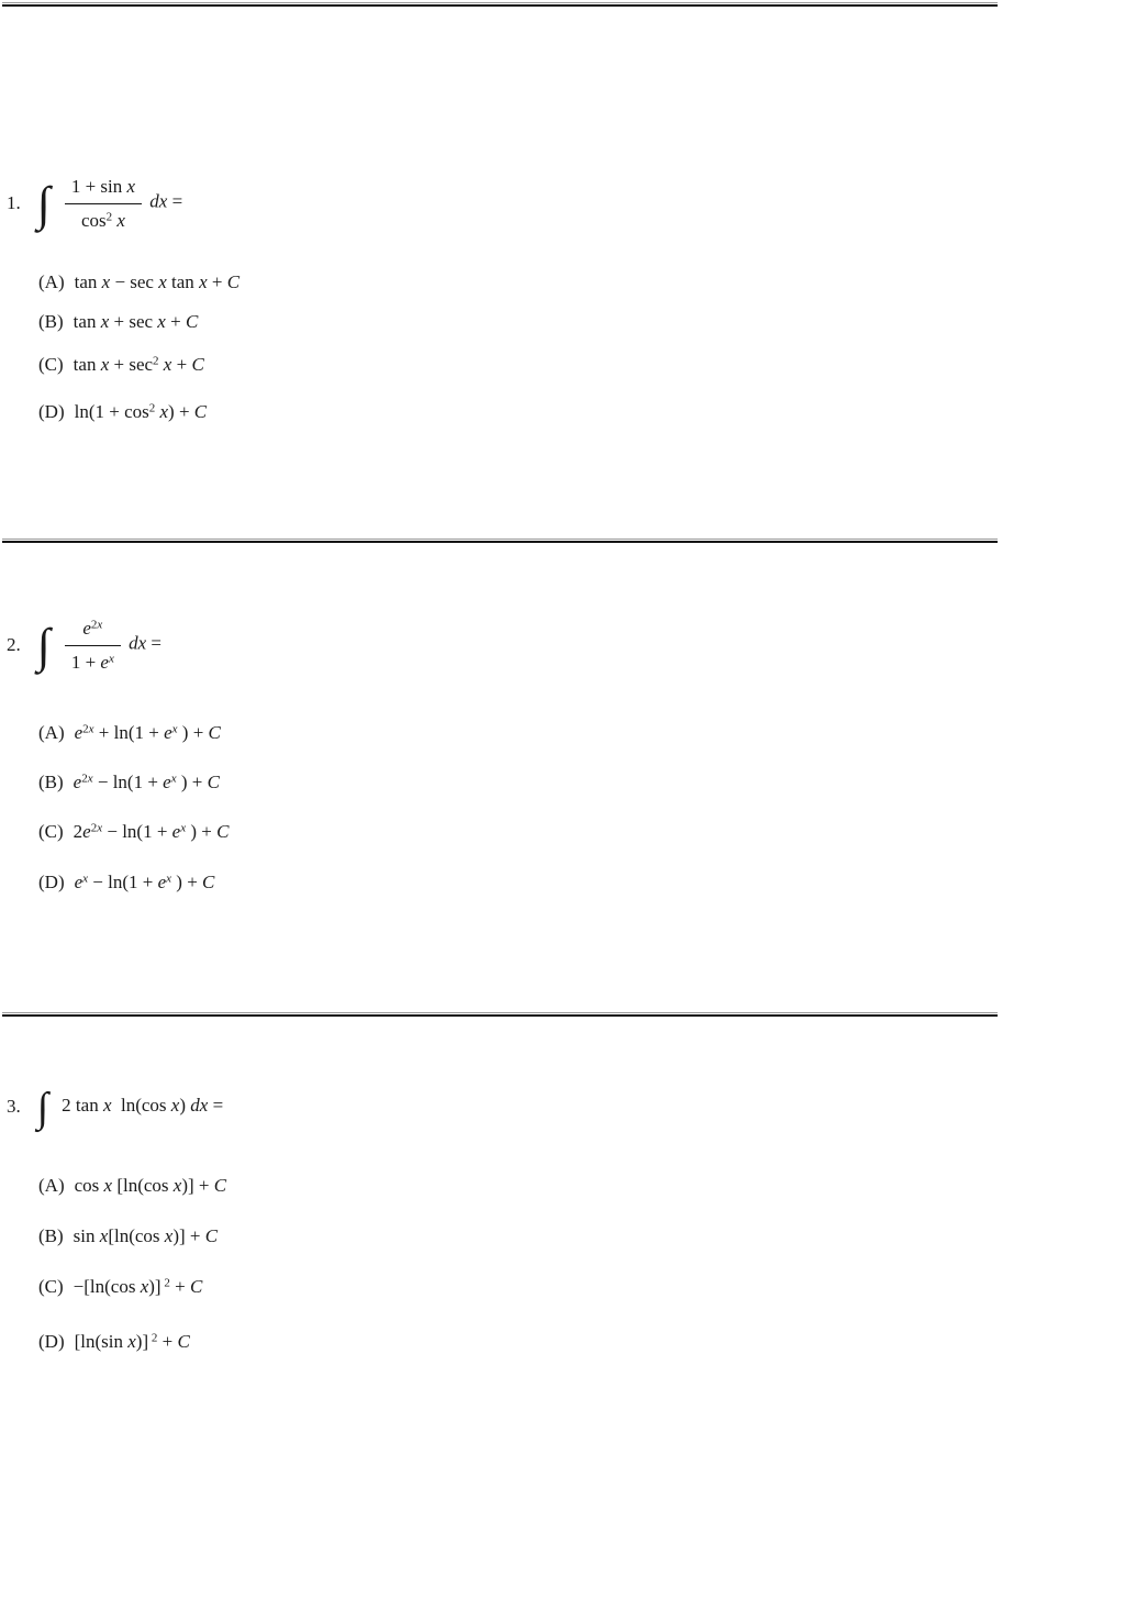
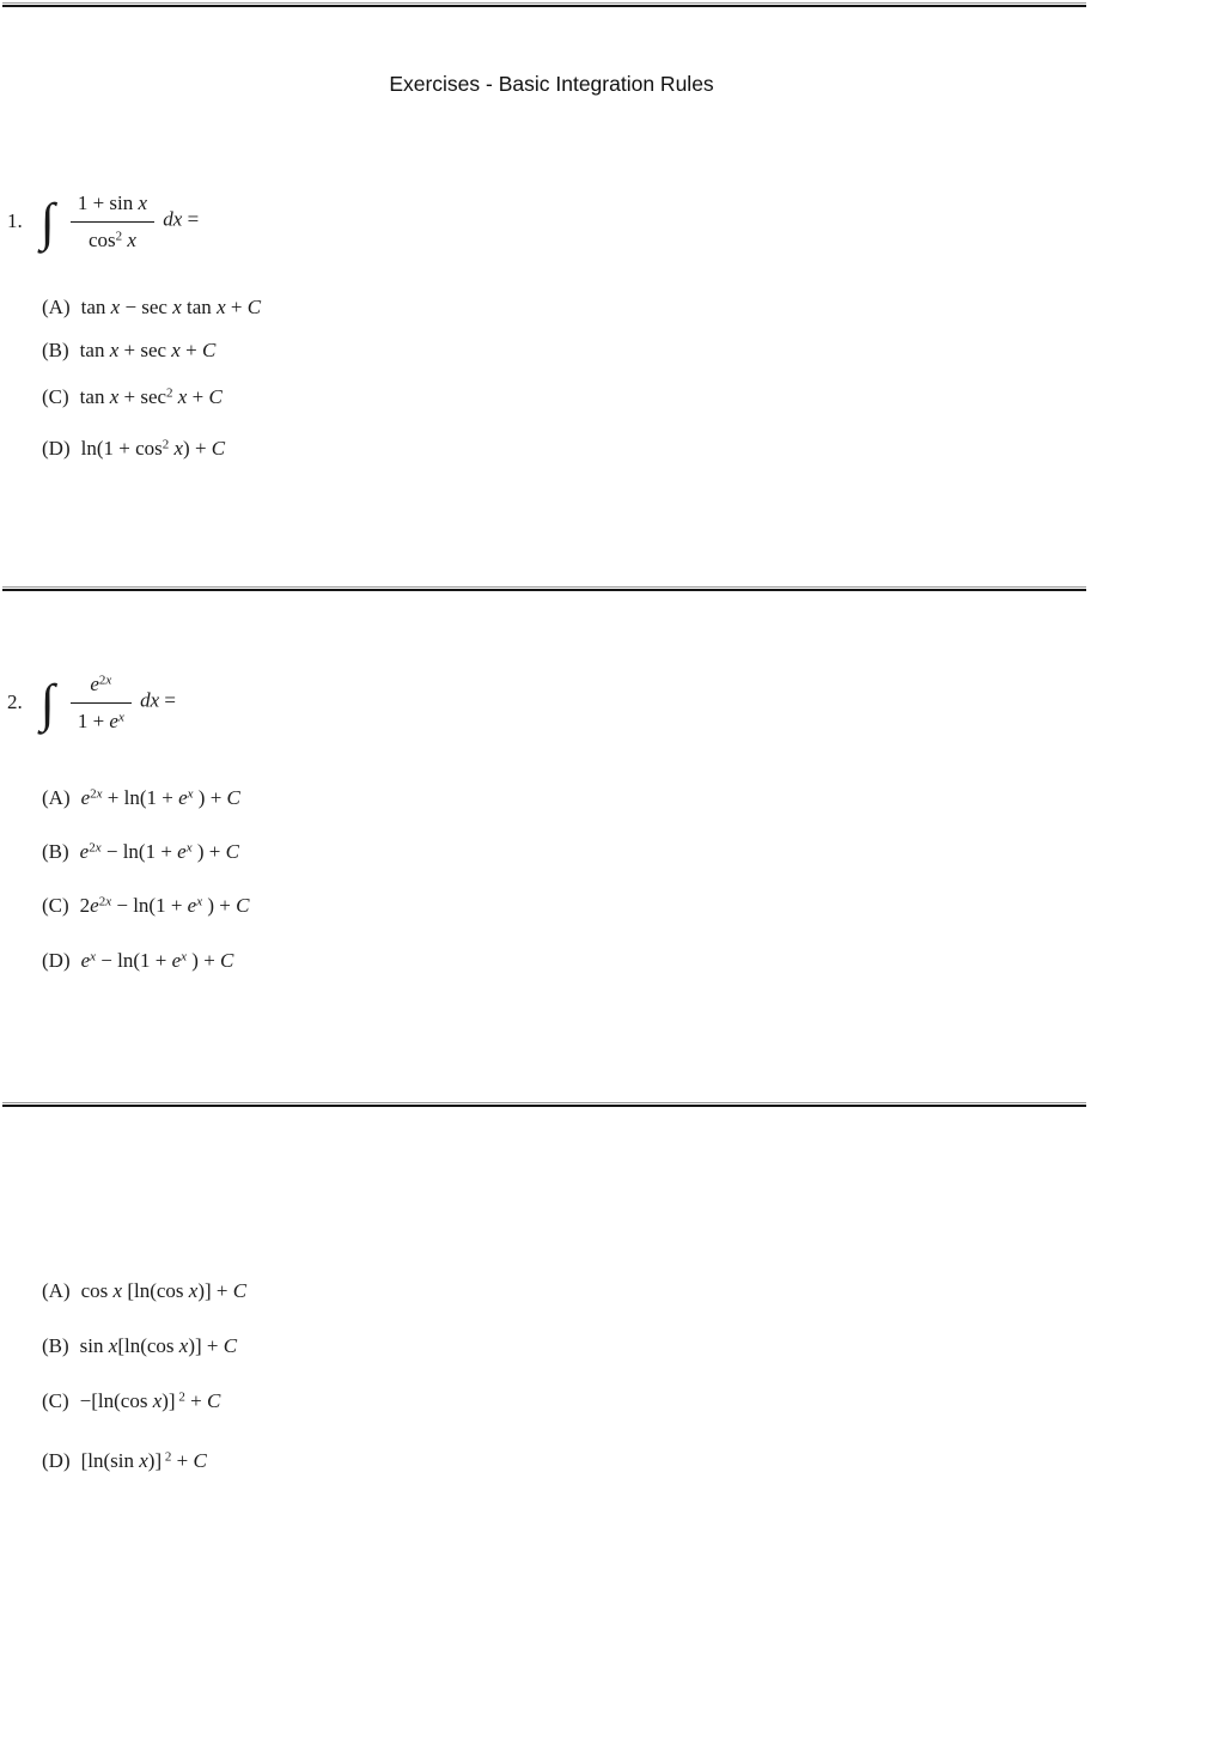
+ Exercises - Basic Integration Rules
  1.
  ∫
  1 + sin x
  cos2 x
  dx =
  (A)
  tan x − sec x tan x + C
  (B)
  tan x + sec x + C
  (C)
  tan x + sec2 x + C
  (D)
  ln(1 + cos2 x) + C
  2.
  ∫
  e2x
  1 + ex
  dx =
  (A)
  e2x + ln(1 + ex ) + C
  (B)
  e2x − ln(1 + ex ) + C
  (C)
  2e2x − ln(1 + ex ) + C
  (D)
  ex − ln(1 + ex ) + C
- 3.
- ∫ 2 tan x ln(cos x) dx =
  (A)
  cos x [ln(cos x)] + C
  (B)
  sin x[ln(cos x)] + C
  (C)
  −[ln(cos x)] 2 + C
  (D)
  [ln(sin x)] 2 + C
